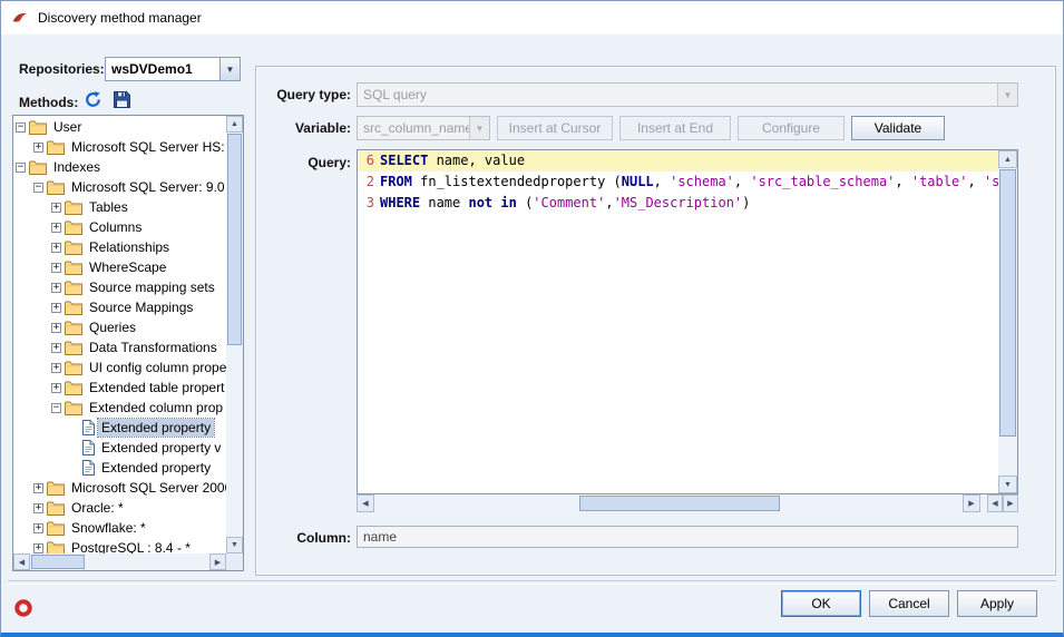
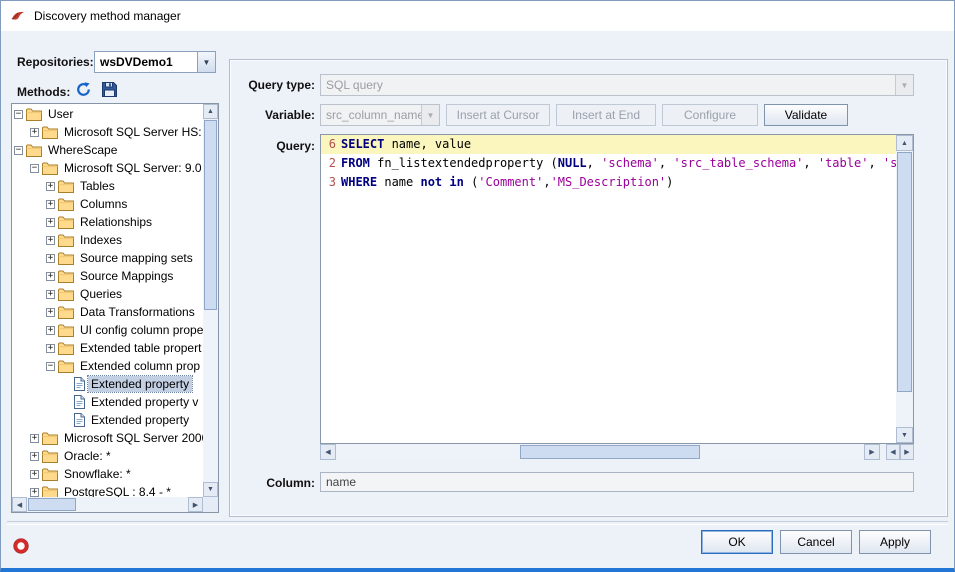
  Discovery method manager
  Repositories:
  wsDVDemo1
  ▼
  Methods:
  −
  User
  +
  Microsoft SQL Server HS:
  −
- Indexes
+ WhereScape
  −
  Microsoft SQL Server: 9.0
  +
  Tables
  +
  Columns
  +
  Relationships
  +
- WhereScape
+ Indexes
  +
  Source mapping sets
  +
  Source Mappings
  +
  Queries
  +
  Data Transformations
  +
  UI config column prope
  +
  Extended table propert
  −
  Extended column prop
  Extended property
  Extended property v
  Extended property
  +
  Microsoft SQL Server 200
  +
  Oracle: *
  +
  Snowflake: *
  +
  PostgreSQL : 8.4 - *
  Query type:
  SQL query
  ▼
  Variable:
  src_column_nam
  ▼
  Insert at Cursor
  Insert at End
  Configure
  Validate
  Query:
  6
  SELECT name, value
  2
  FROM fn_listextendedproperty (NULL, 'schema', 'src_table_schema', 'table', 's
  3
  WHERE name not in ('Comment','MS_Description')
  Column:
  name
  OK
  Cancel
  Apply
